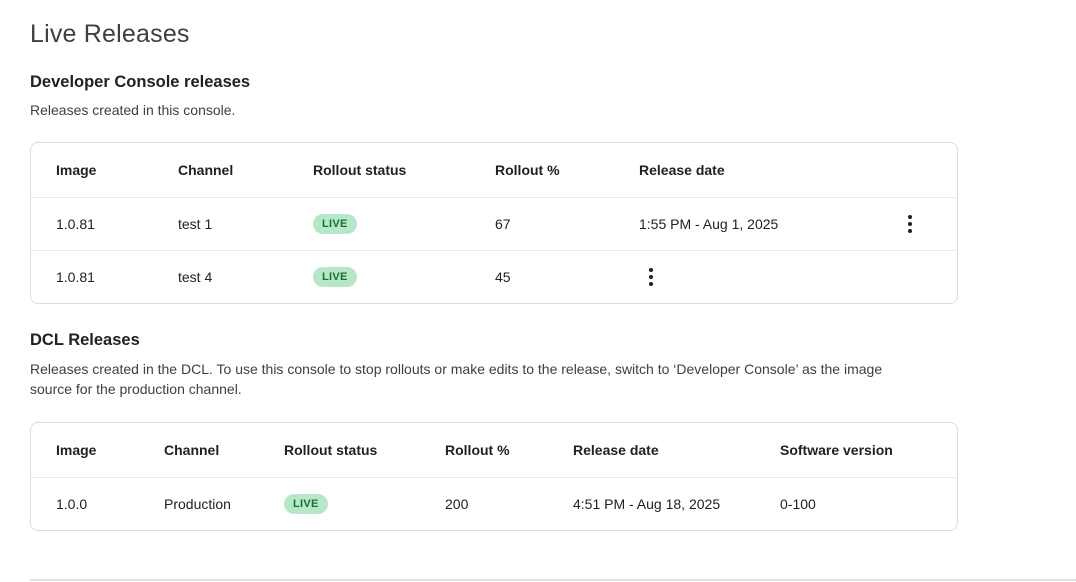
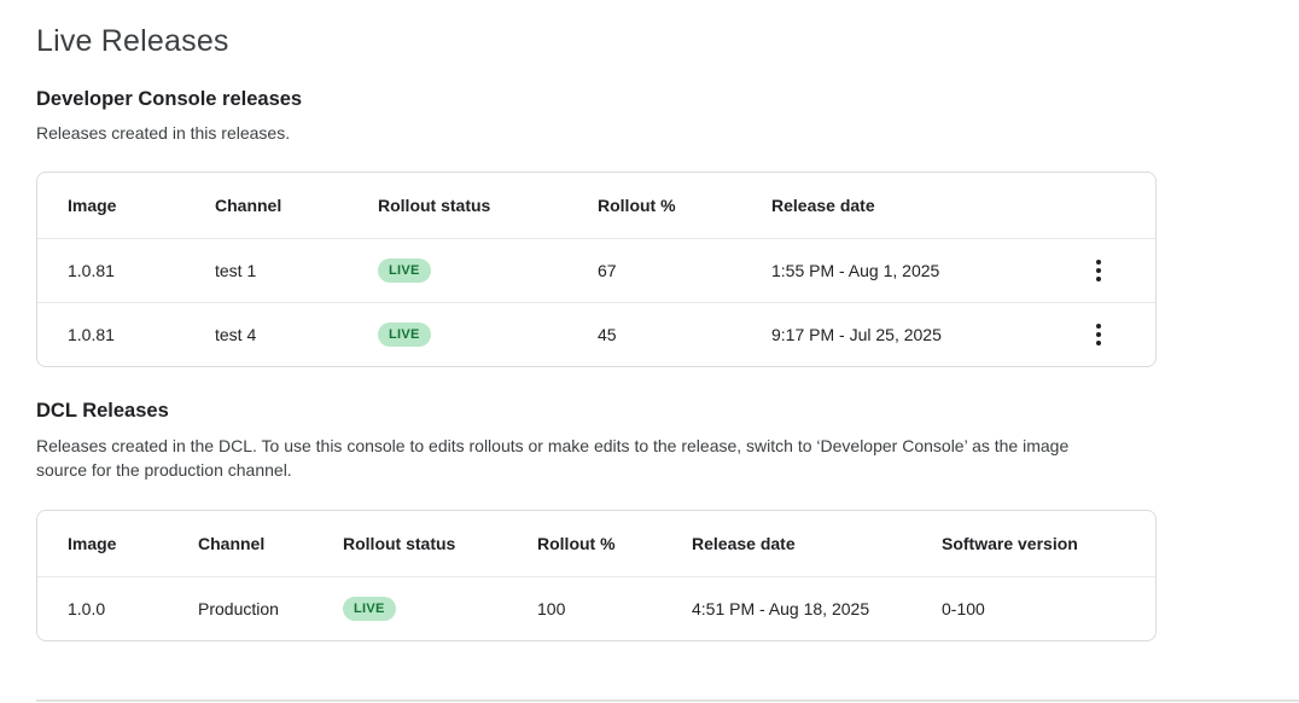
  Live Releases
  Developer Console releases
- Releases created in this console.
+ Releases created in this releases.
  Image
  Channel
  Rollout status
  Rollout %
  Release date
  1.0.81
  test 1
  LIVE
  67
  1:55 PM - Aug 1, 2025
  1.0.81
  test 4
  LIVE
  45
+ 9:17 PM - Jul 25, 2025
  DCL Releases
- Releases created in the DCL. To use this console to stop rollouts or make edits to the release, switch to ‘Developer Console’ as the image source for the production channel.
+ Releases created in the DCL. To use this console to edits rollouts or make edits to the release, switch to ‘Developer Console’ as the image source for the production channel.
  Image
  Channel
  Rollout status
  Rollout %
  Release date
  Software version
  1.0.0
  Production
  LIVE
- 200
+ 100
  4:51 PM - Aug 18, 2025
  0-100
